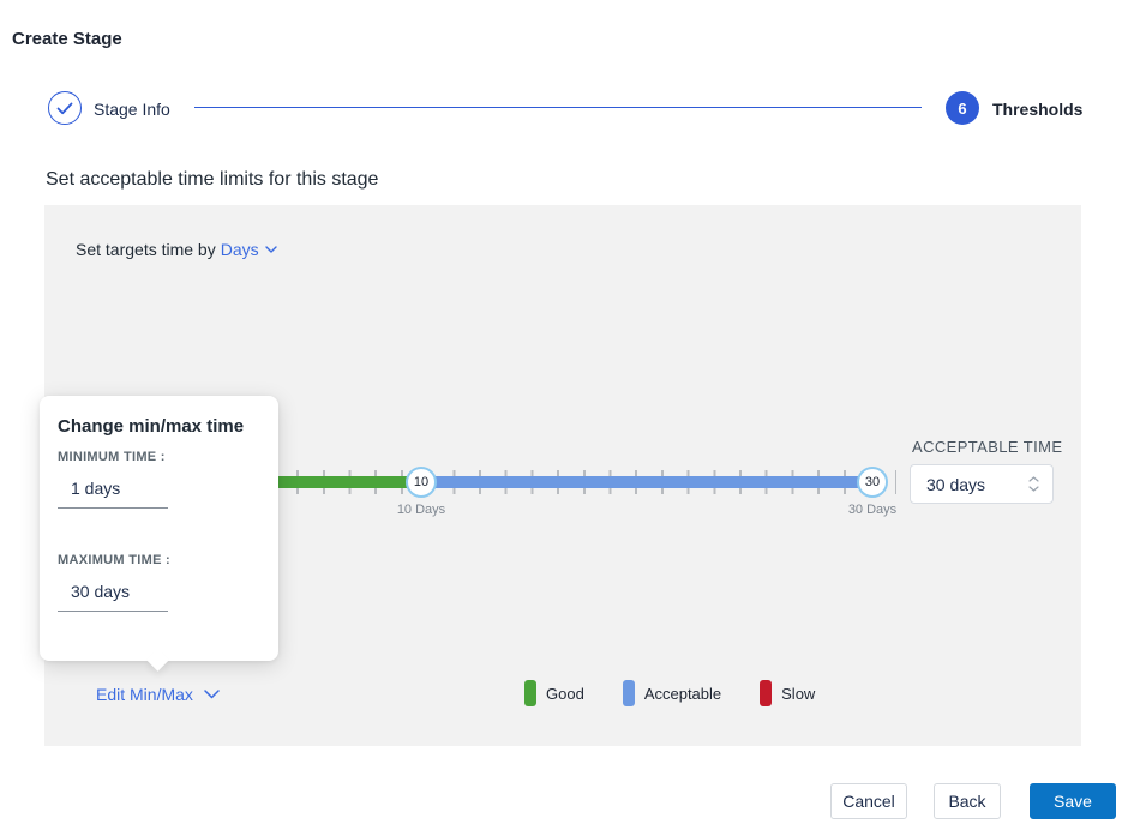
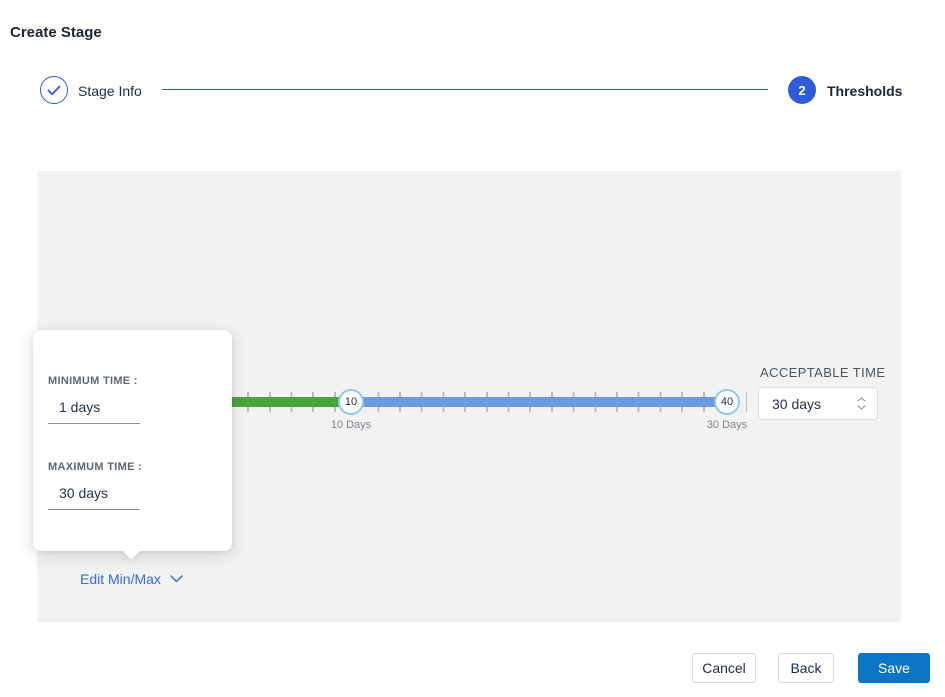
  Create Stage
  Stage Info
- 6
+ 2
  Thresholds
- Set acceptable time limits for this stage
- Set targets time by
- Days
  10
- 30
+ 40
  10 Days
  30 Days
  ACCEPTABLE TIME
  30 days
- Good
- Acceptable
- Slow
  Edit Min/Max
- Change min/max time
  MINIMUM TIME :
  1 days
  MAXIMUM TIME :
  30 days
  Cancel
  Back
  Save
